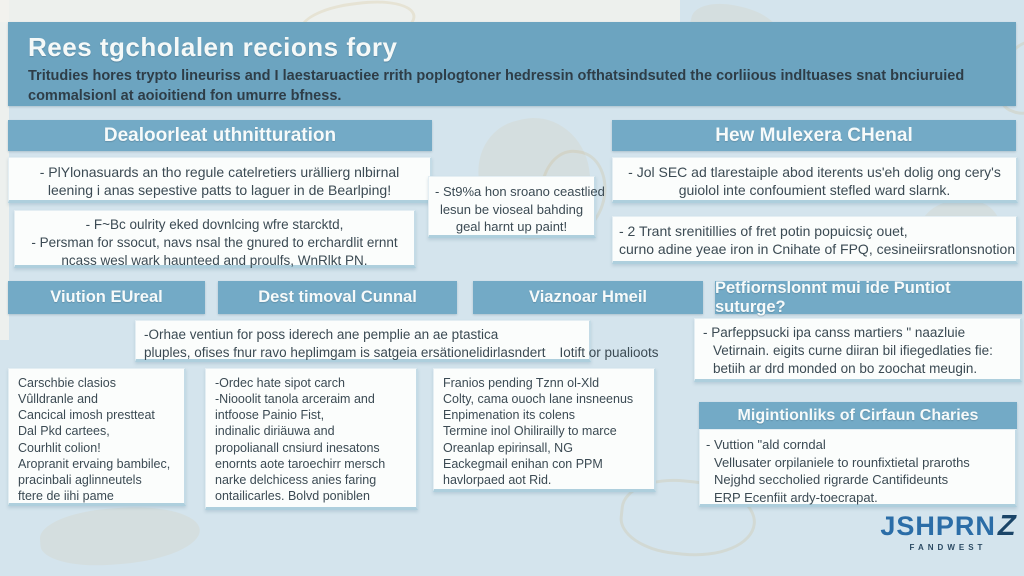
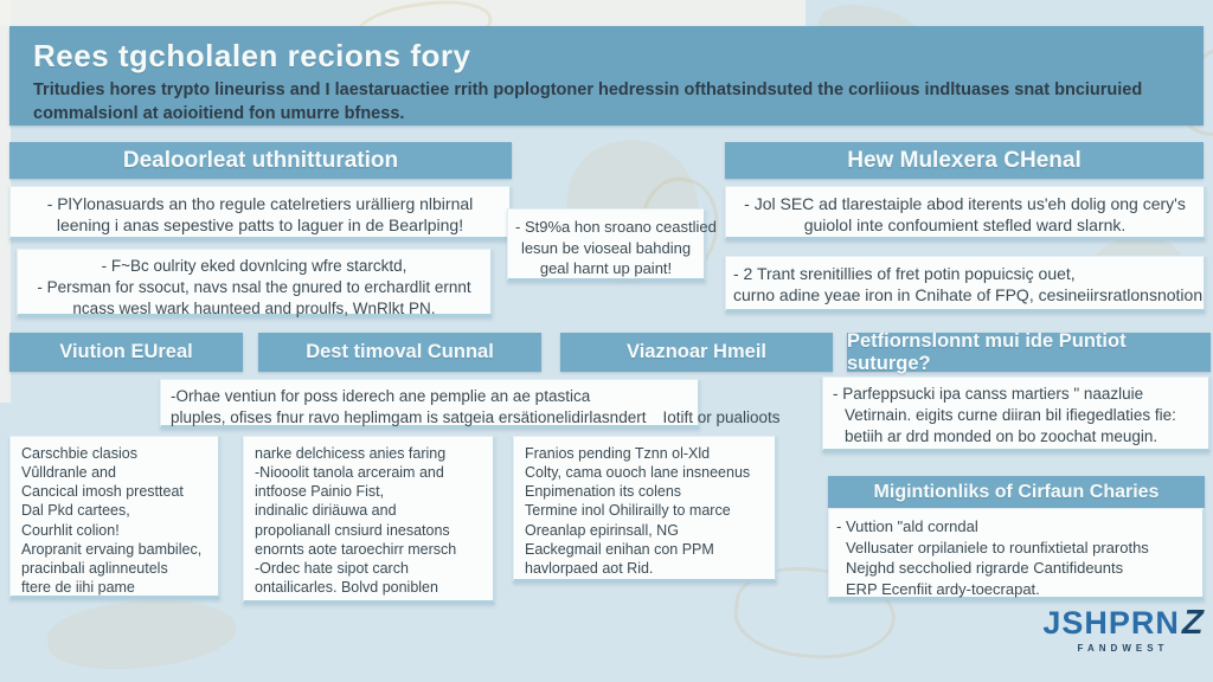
  Rees tgcholalen recions fory
  Tritudies hores trypto lineuriss and I laestaruactiee rrith poplogtoner hedressin ofthatsindsuted the corliious indltuases snat bnciuruied commalsionl at aoioitiend fon umurre bfness.
  Dealoorleat uthnitturation
  Hew Mulexera CHenal
  - PlYlonasuards an tho regule catelretiers urällierg nlbirnal
  leening i anas sepestive patts to laguer in de Bearlping!
  - F~Bc oulrity eked dovnlcing wfre starcktd,
  - Persman for ssocut, navs nsal the gnured to erchardlit ernnt
  ncass wesl wark haunteed and proulfs, WnRlkt PN.
  - St9%a hon sroano ceastlied
  lesun be vioseal bahding
  geal harnt up paint!
  - Jol SEC ad tlarestaiple abod iterents us'eh dolig ong cery's
  guiolol inte confoumient stefled ward slarnk.
  - 2 Trant srenitillies of fret potin popuicsiç ouet,
  curno adine yeae iron in Cnihate of FPQ, cesineiirsratlonsnotion
  Viution EUreal
  Dest timoval Cunnal
  Viaznoar Hmeil
  Petfiornslonnt mui ide Puntiot suturge?
  -Orhae ventiun for poss iderech ane pemplie an ae ptastica
  pluples, ofises fnur ravo heplimgam is satgeia ersätionelidirlasndert
  Iotift or pualioots
  - Parfeppsucki ipa canss martiers " naazluie
  Vetirnain. eigits curne diiran bil ifiegedlaties fie:
  betiih ar drd monded on bo zoochat meugin.
  Carschbie clasios
  Vûlldranle and
  Cancical imosh prestteat
  Dal Pkd cartees,
  Courhlit colion!
  Aropranit ervaing bambilec,
  pracinbali aglinneutels
  ftere de iihi pame
- -Ordec hate sipot carch
+ narke delchicess anies faring
  -Niooolit tanola arceraim and
  intfoose Painio Fist,
  indinalic diriäuwa and
  propolianall cnsiurd inesatons
  enornts aote taroechirr mersch
- narke delchicess anies faring
+ -Ordec hate sipot carch
  ontailicarles. Bolvd poniblen
  Franios pending Tznn ol-Xld
  Colty, cama ouoch lane insneenus
  Enpimenation its colens
  Termine inol Ohilirailly to marce
  Oreanlap epirinsall, NG
  Eackegmail enihan con PPM
  havlorpaed aot Rid.
  Migintionliks of Cirfaun Charies
  - Vuttion "ald corndal
  Vellusater orpilaniele to rounfixtietal praroths
  Nejghd seccholied rigrarde Cantifideunts
  ERP Ecenfiit ardy-toecrapat.
  JSHPRN
  FANDWEST
